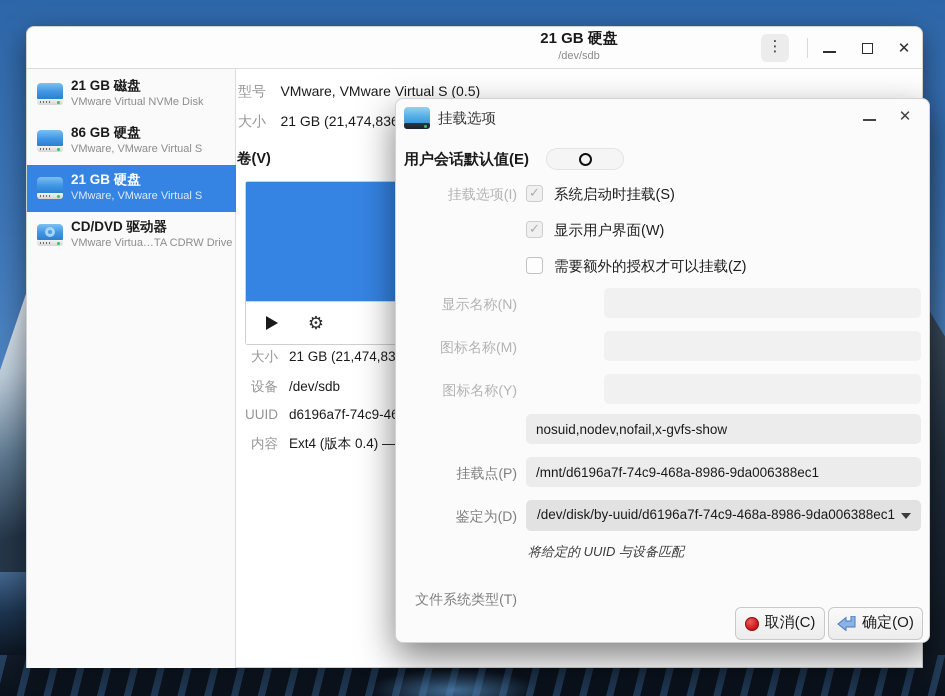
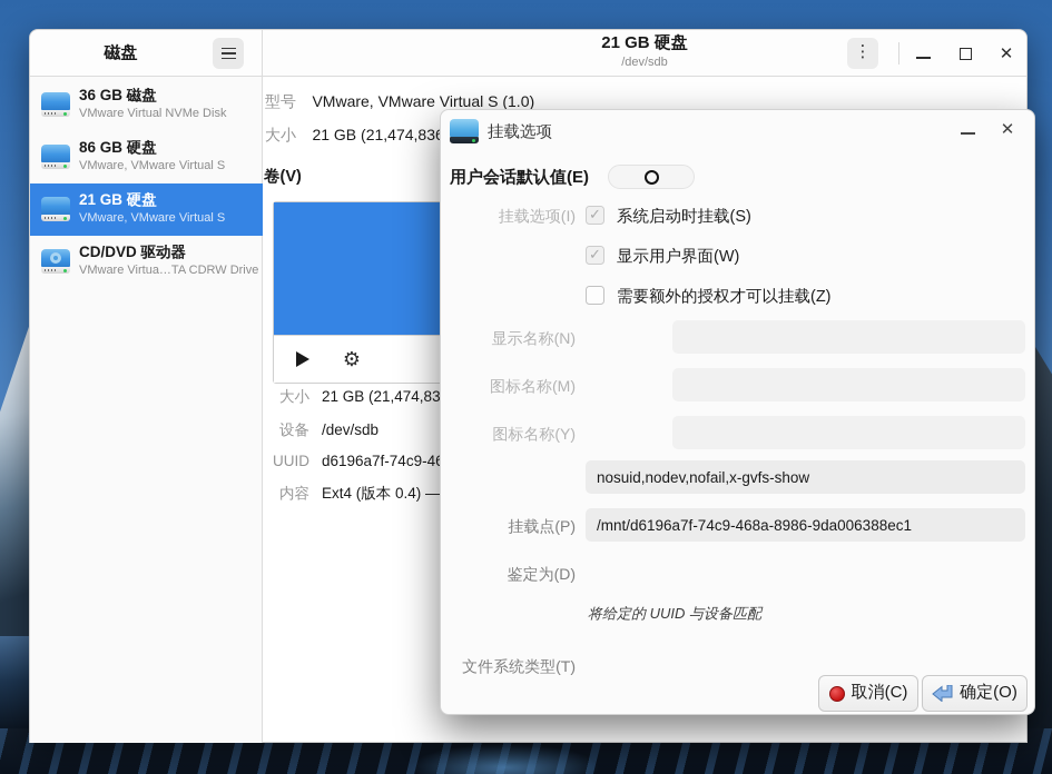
+ 磁盘
  21 GB 硬盘
  /dev/sdb
  ⋮
  ✕
- 21 GB 磁盘
+ 36 GB 磁盘
  VMware Virtual NVMe Disk
  86 GB 硬盘
  VMware, VMware Virtual S
  21 GB 硬盘
  VMware, VMware Virtual S
  CD/DVD 驱动器
  VMware Virtua…TA CDRW Drive
- 型号 VMware, VMware Virtual S (0.5)
+ 型号 VMware, VMware Virtual S (1.0)
  大小 21 GB (21,474,83
  卷(V)
  ⚙
  大小
  21 GB (21,474,83
  设备
  /dev/sdb
  UUID
  d6196a7f-74c9-4
  内容
  Ext4 (版本 0.4) —
  挂载选项
  ✕
  用户会话默认值(E)
  挂载选项(I)
  系统启动时挂载(S)
  显示用户界面(W)
  需要额外的授权才可以挂载(Z)
  显示名称(N)
  图标名称(M)
  图标名称(Y)
  nosuid,nodev,nofail,x-gvfs-show
  挂载点(P)
  /mnt/d6196a7f-74c9-468a-8986-9da006388ec1
  鉴定为(D)
- /dev/disk/by-uuid/d6196a7f-74c9-468a-8986-9da006388ec1
  将给定的 UUID 与设备匹配
  文件系统类型(T)
  取消(C)
  确定(O)
